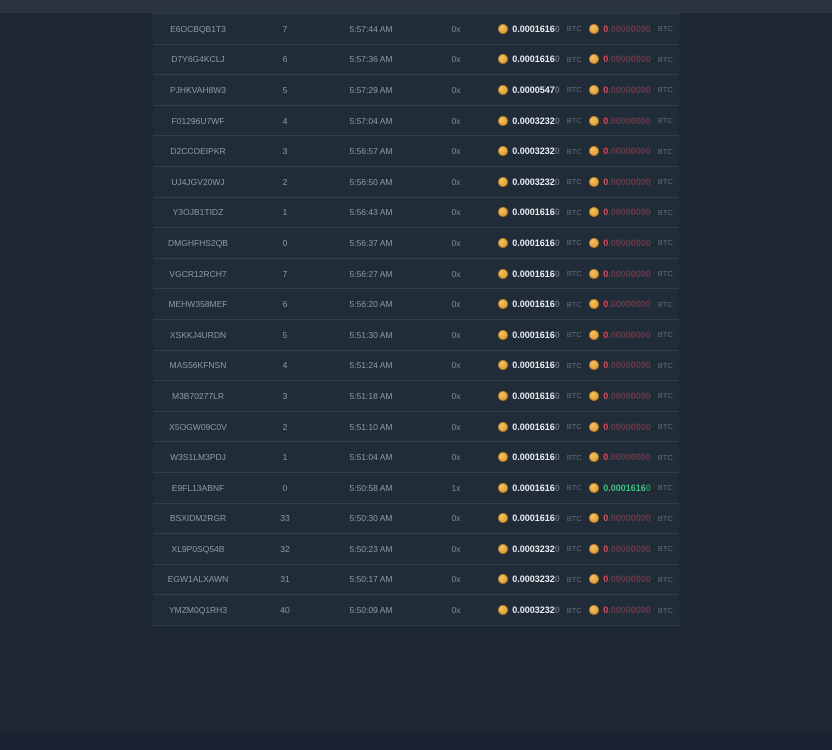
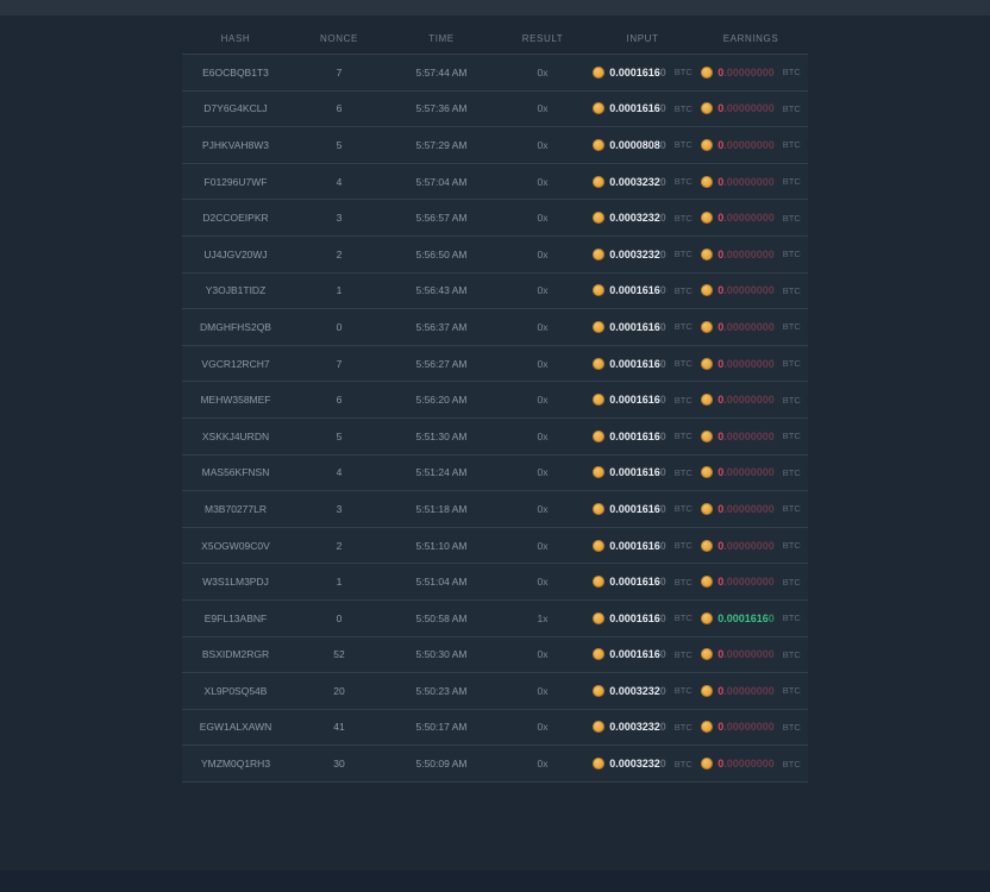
+ HASH
+ NONCE
+ TIME
+ RESULT
+ INPUT
+ EARNINGS
  E6OCBQB1T3
  7
  5:57:44 AM
  0x
  0.00016160
  BTC
  0.00000000
  BTC
  D7Y6G4KCLJ
  6
  5:57:36 AM
  0x
  0.00016160
  BTC
  0.00000000
  BTC
  PJHKVAH8W3
  5
  5:57:29 AM
  0x
- 0.00005470
+ 0.00008080
  BTC
  0.00000000
  BTC
  F01296U7WF
  4
  5:57:04 AM
  0x
  0.00032320
  BTC
  0.00000000
  BTC
  D2CCOEIPKR
  3
  5:56:57 AM
  0x
  0.00032320
  BTC
  0.00000000
  BTC
  UJ4JGV20WJ
  2
  5:56:50 AM
  0x
  0.00032320
  BTC
  0.00000000
  BTC
  Y3OJB1TIDZ
  1
  5:56:43 AM
  0x
  0.00016160
  BTC
  0.00000000
  BTC
  DMGHFHS2QB
  0
  5:56:37 AM
  0x
  0.00016160
  BTC
  0.00000000
  BTC
  VGCR12RCH7
  7
  5:56:27 AM
  0x
  0.00016160
  BTC
  0.00000000
  BTC
  MEHW358MEF
  6
  5:56:20 AM
  0x
  0.00016160
  BTC
  0.00000000
  BTC
  XSKKJ4URDN
  5
  5:51:30 AM
  0x
  0.00016160
  BTC
  0.00000000
  BTC
  MAS56KFNSN
  4
  5:51:24 AM
  0x
  0.00016160
  BTC
  0.00000000
  BTC
  M3B70277LR
  3
  5:51:18 AM
  0x
  0.00016160
  BTC
  0.00000000
  BTC
  X5OGW09C0V
  2
  5:51:10 AM
  0x
  0.00016160
  BTC
  0.00000000
  BTC
  W3S1LM3PDJ
  1
  5:51:04 AM
  0x
  0.00016160
  BTC
  0.00000000
  BTC
  E9FL13ABNF
  0
  5:50:58 AM
  1x
  0.00016160
  BTC
  0.00016160
  BTC
  BSXIDM2RGR
- 33
+ 52
  5:50:30 AM
  0x
  0.00016160
  BTC
  0.00000000
  BTC
  XL9P0SQ54B
- 32
+ 20
  5:50:23 AM
  0x
  0.00032320
  BTC
  0.00000000
  BTC
  EGW1ALXAWN
- 31
+ 41
  5:50:17 AM
  0x
  0.00032320
  BTC
  0.00000000
  BTC
  YMZM0Q1RH3
- 40
+ 30
  5:50:09 AM
  0x
  0.00032320
  BTC
  0.00000000
  BTC
